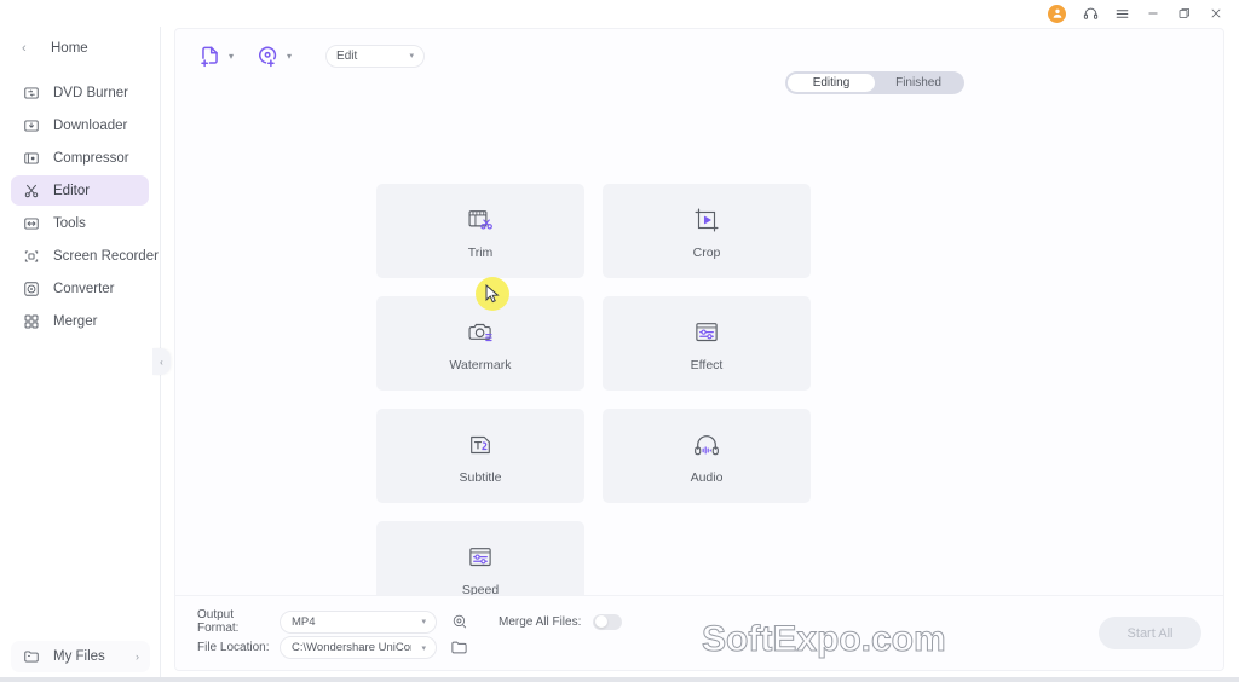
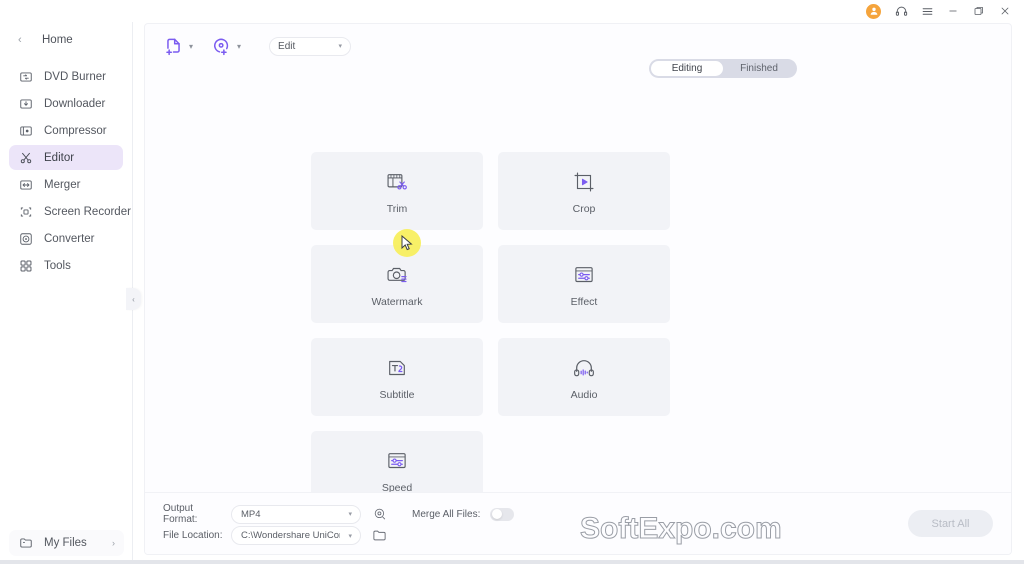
  ‹
  Home
  DVD Burner
  Downloader
  Compressor
  Editor
- Tools
+ Merger
  Screen Recorder
  Converter
- Merger
+ Tools
  My Files
  ›
  ‹
  ▾
  ▾
  Edit
  Editing
  Finished
  Trim
  Crop
  Watermark
  Effect
  Subtitle
  Audio
  Speed
  Output Format:
  MP4
  Merge All Files:
  File Location:
  C:\Wondershare UniCo
  Start All
  SoftExpo.com
